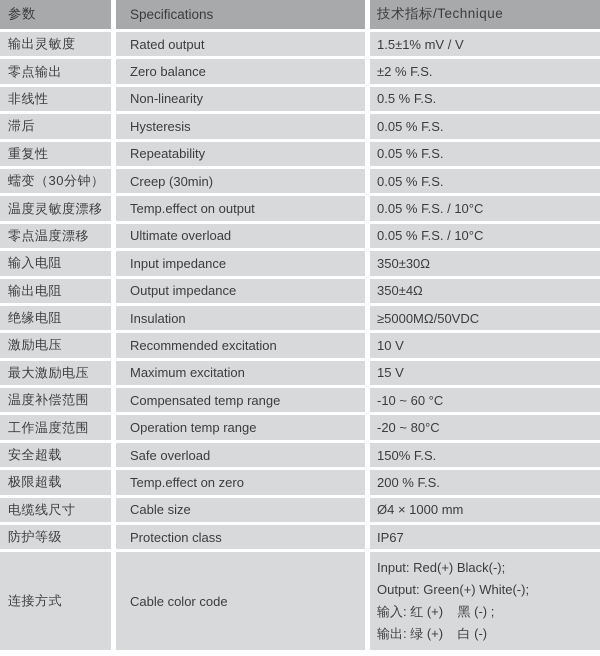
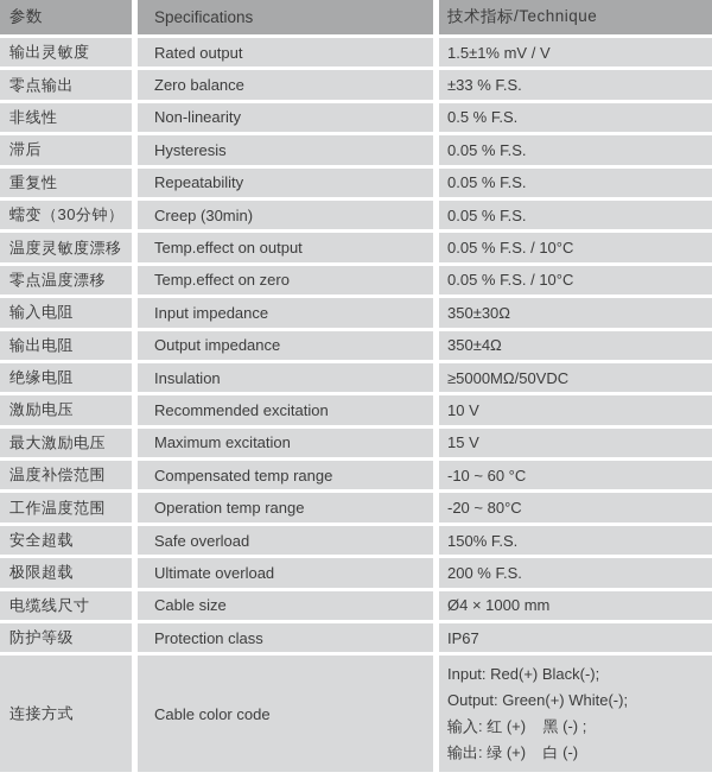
  参数	Specifications	技术指标/Technique
  输出灵敏度	Rated output	1.5±1% mV / V
- 零点输出	Zero balance	±2 % F.S.
+ 零点输出	Zero balance	±33 % F.S.
  非线性	Non-linearity	0.5 % F.S.
  滞后	Hysteresis	0.05 % F.S.
  重复性	Repeatability	0.05 % F.S.
  蠕变（30分钟）	Creep (30min)	0.05 % F.S.
  温度灵敏度漂移	Temp.effect on output	0.05 % F.S. / 10°C
- 零点温度漂移	Ultimate overload	0.05 % F.S. / 10°C
+ 零点温度漂移	Temp.effect on zero	0.05 % F.S. / 10°C
  输入电阻	Input impedance	350±30Ω
  输出电阻	Output impedance	350±4Ω
  绝缘电阻	Insulation	≥5000MΩ/50VDC
  激励电压	Recommended excitation	10 V
  最大激励电压	Maximum excitation	15 V
  温度补偿范围	Compensated temp range	-10 ~ 60 °C
  工作温度范围	Operation temp range	-20 ~ 80°C
  安全超载	Safe overload	150% F.S.
- 极限超载	Temp.effect on zero	200 % F.S.
+ 极限超载	Ultimate overload	200 % F.S.
  电缆线尺寸	Cable size	Ø4 × 1000 mm
  防护等级	Protection class	IP67
  连接方式	Cable color code	Input: Red(+) Black(-); Output: Green(+) White(-); 输入: 红 (+) 黑 (-) ; 输出: 绿 (+) 白 (-)
